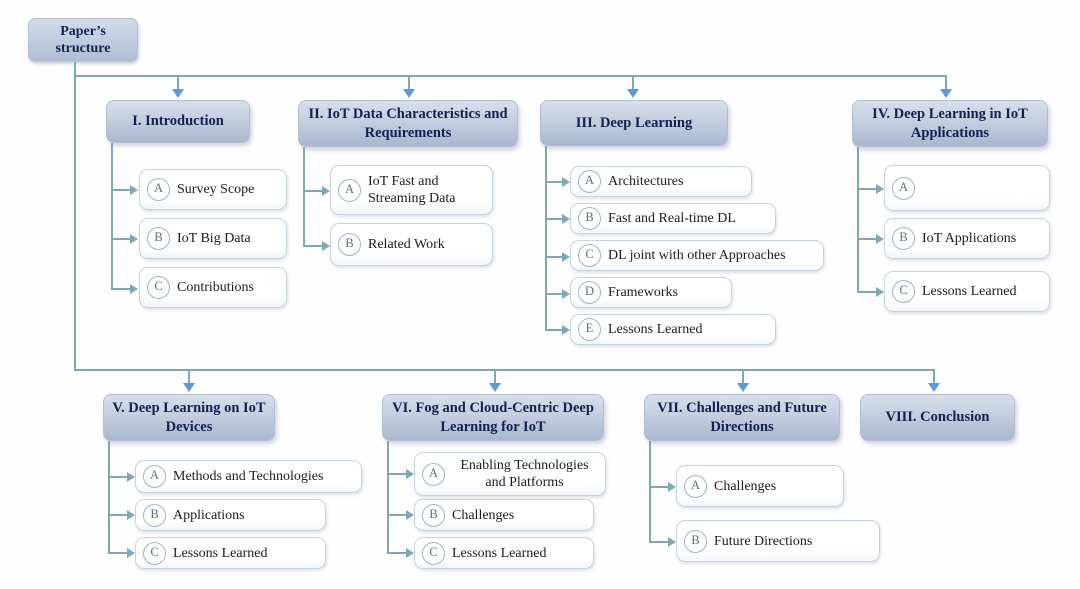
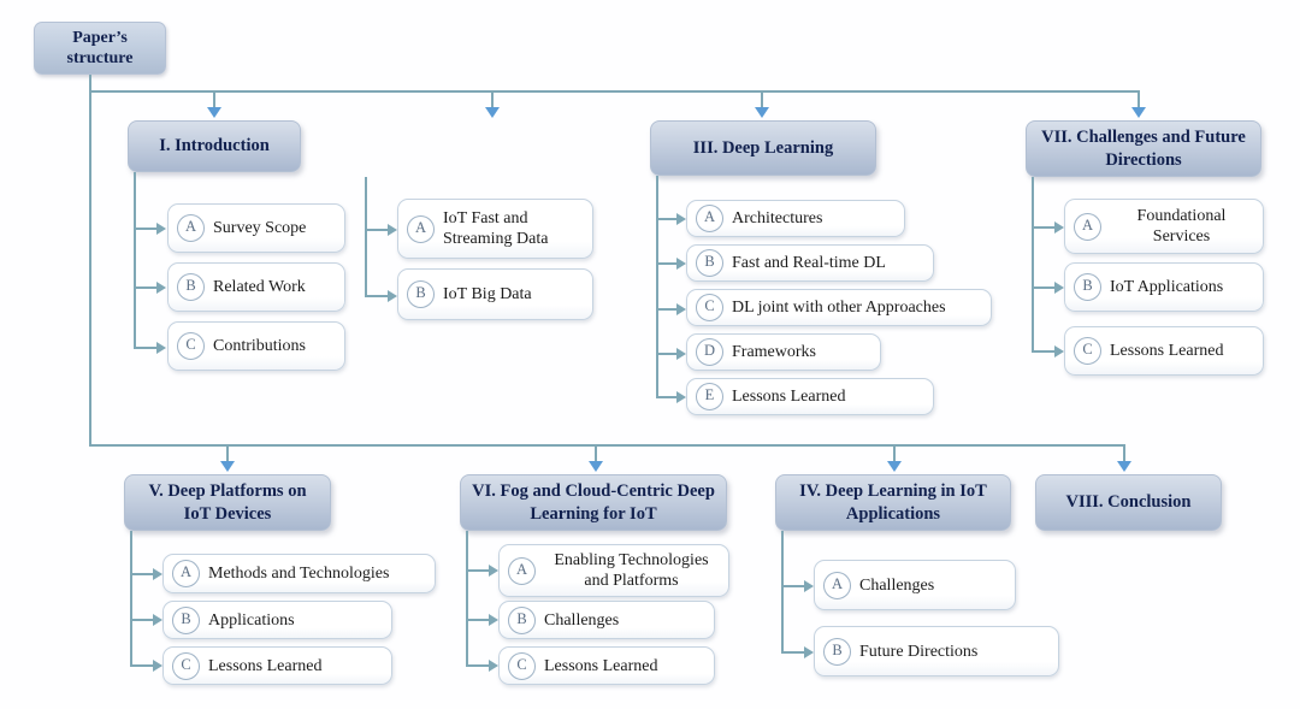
  Paper’s structure
  I. Introduction
  A
  Survey Scope
  B
- IoT Big Data
+ Related Work
  C
  Contributions
- II. IoT Data Characteristics and Requirements
  A
  IoT Fast and Streaming Data
  B
- Related Work
+ IoT Big Data
  III. Deep Learning
  A
  Architectures
  B
  Fast and Real-time DL
  C
  DL joint with other Approaches
  D
  Frameworks
  E
  Lessons Learned
- IV. Deep Learning in IoT Applications
+ VII. Challenges and Future Directions
  A
+ Foundational Services
  B
  IoT Applications
  C
  Lessons Learned
- V. Deep Learning on IoT Devices
+ V. Deep Platforms on IoT Devices
  A
  Methods and Technologies
  B
  Applications
  C
  Lessons Learned
  VI. Fog and Cloud-Centric Deep Learning for IoT
  A
  Enabling Technologies and Platforms
  B
  Challenges
  C
  Lessons Learned
- VII. Challenges and Future Directions
+ IV. Deep Learning in IoT Applications
  A
  Challenges
  B
  Future Directions
  VIII. Conclusion
